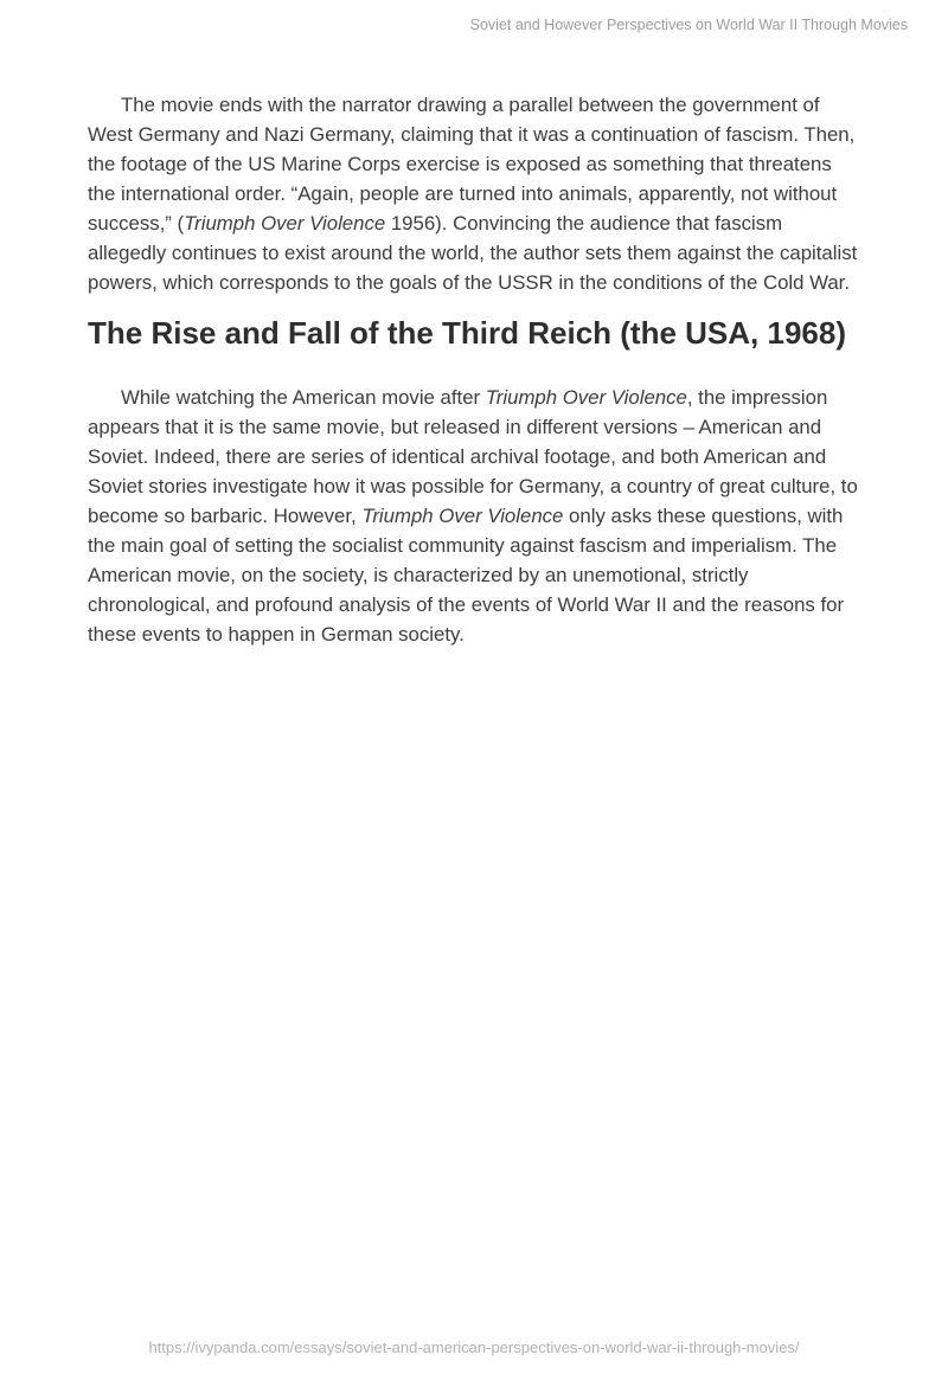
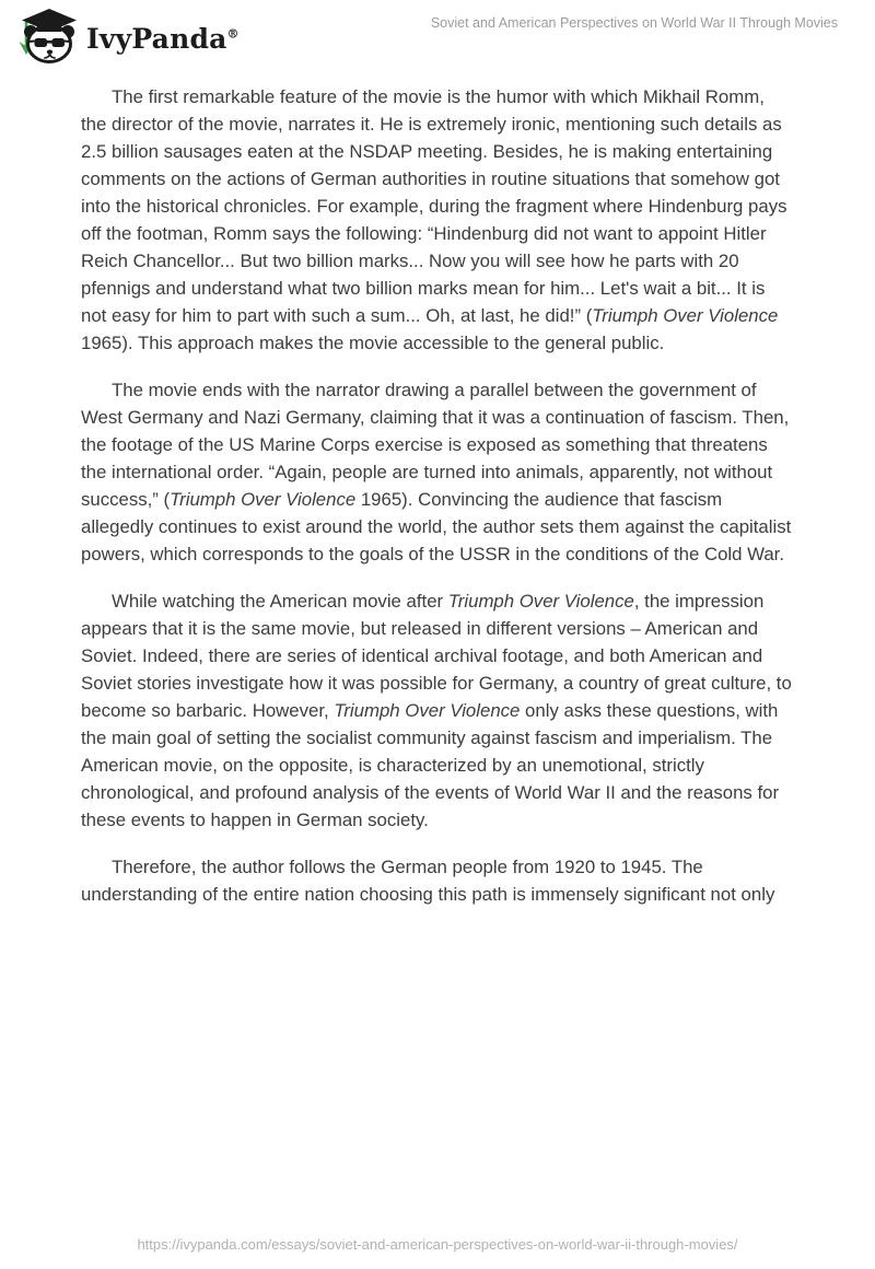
+ IvyPanda®
- Soviet and However Perspectives on World War II Through Movies
+ Soviet and American Perspectives on World War II Through Movies
+ The first remarkable feature of the movie is the humor with which Mikhail Romm, the director of the movie, narrates it. He is extremely ironic, mentioning such details as 2.5 billion sausages eaten at the NSDAP meeting. Besides, he is making entertaining comments on the actions of German authorities in routine situations that somehow got into the historical chronicles. For example, during the fragment where Hindenburg pays off the footman, Romm says the following: “Hindenburg did not want to appoint Hitler Reich Chancellor... But two billion marks... Now you will see how he parts with 20 pfennigs and understand what two billion marks mean for him... Let's wait a bit... It is not easy for him to part with such a sum... Oh, at last, he did!” (Triumph Over Violence 1965). This approach makes the movie accessible to the general public.
- The movie ends with the narrator drawing a parallel between the government of West Germany and Nazi Germany, claiming that it was a continuation of fascism. Then, the footage of the US Marine Corps exercise is exposed as something that threatens the international order. “Again, people are turned into animals, apparently, not without success,” (Triumph Over Violence 1956). Convincing the audience that fascism allegedly continues to exist around the world, the author sets them against the capitalist powers, which corresponds to the goals of the USSR in the conditions of the Cold War.
+ The movie ends with the narrator drawing a parallel between the government of West Germany and Nazi Germany, claiming that it was a continuation of fascism. Then, the footage of the US Marine Corps exercise is exposed as something that threatens the international order. “Again, people are turned into animals, apparently, not without success,” (Triumph Over Violence 1965). Convincing the audience that fascism allegedly continues to exist around the world, the author sets them against the capitalist powers, which corresponds to the goals of the USSR in the conditions of the Cold War.
- The Rise and Fall of the Third Reich (the USA, 1968)
- While watching the American movie after Triumph Over Violence, the impression appears that it is the same movie, but released in different versions – American and Soviet. Indeed, there are series of identical archival footage, and both American and Soviet stories investigate how it was possible for Germany, a country of great culture, to become so barbaric. However, Triumph Over Violence only asks these questions, with the main goal of setting the socialist community against fascism and imperialism. The American movie, on the society, is characterized by an unemotional, strictly chronological, and profound analysis of the events of World War II and the reasons for these events to happen in German society.
+ While watching the American movie after Triumph Over Violence, the impression appears that it is the same movie, but released in different versions – American and Soviet. Indeed, there are series of identical archival footage, and both American and Soviet stories investigate how it was possible for Germany, a country of great culture, to become so barbaric. However, Triumph Over Violence only asks these questions, with the main goal of setting the socialist community against fascism and imperialism. The American movie, on the opposite, is characterized by an unemotional, strictly chronological, and profound analysis of the events of World War II and the reasons for these events to happen in German society.
+ Therefore, the author follows the German people from 1920 to 1945. The understanding of the entire nation choosing this path is immensely significant not only
  https://ivypanda.com/essays/soviet-and-american-perspectives-on-world-war-ii-through-movies/
